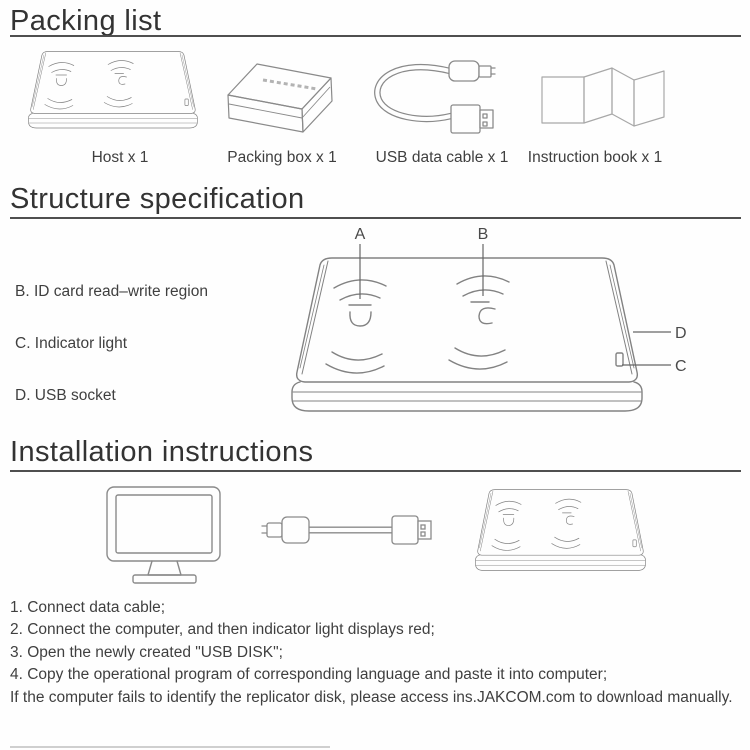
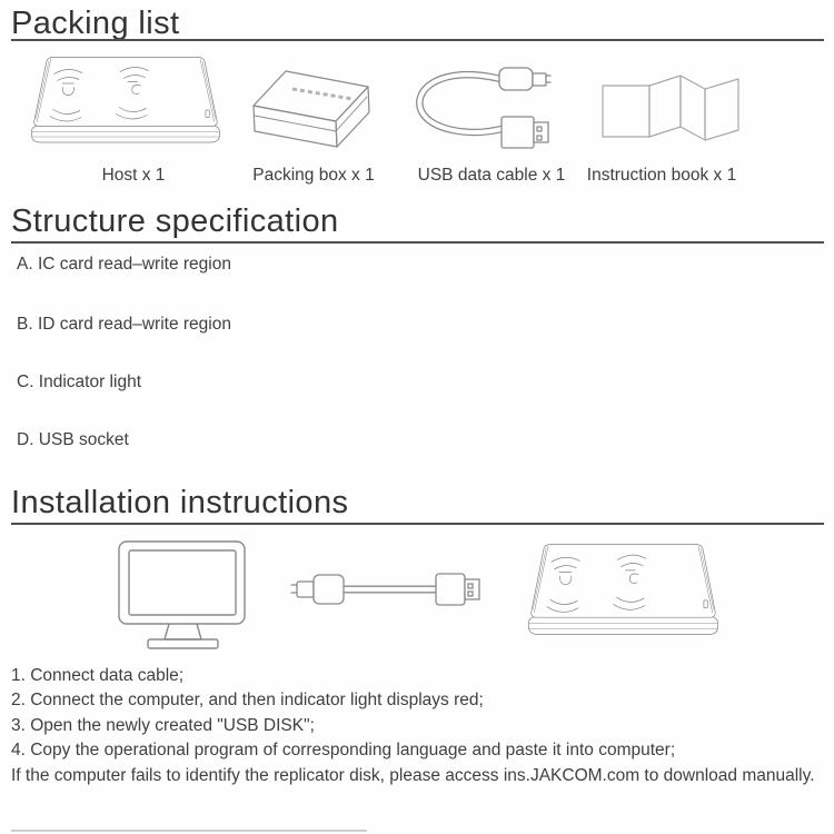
  Packing list
  Host x 1
  Packing box x 1
  USB data cable x 1
  Instruction book x 1
  Structure specification
+ A. IC card read–write region
  B. ID card read–write region
  C. Indicator light
  D. USB socket
- A
- B
- D
- C
  Installation instructions
  1. Connect data cable;
  2. Connect the computer, and then indicator light displays red;
  3. Open the newly created "USB DISK";
  4. Copy the operational program of corresponding language and paste it into computer;
  If the computer fails to identify the replicator disk, please access ins.JAKCOM.com to download manually.
